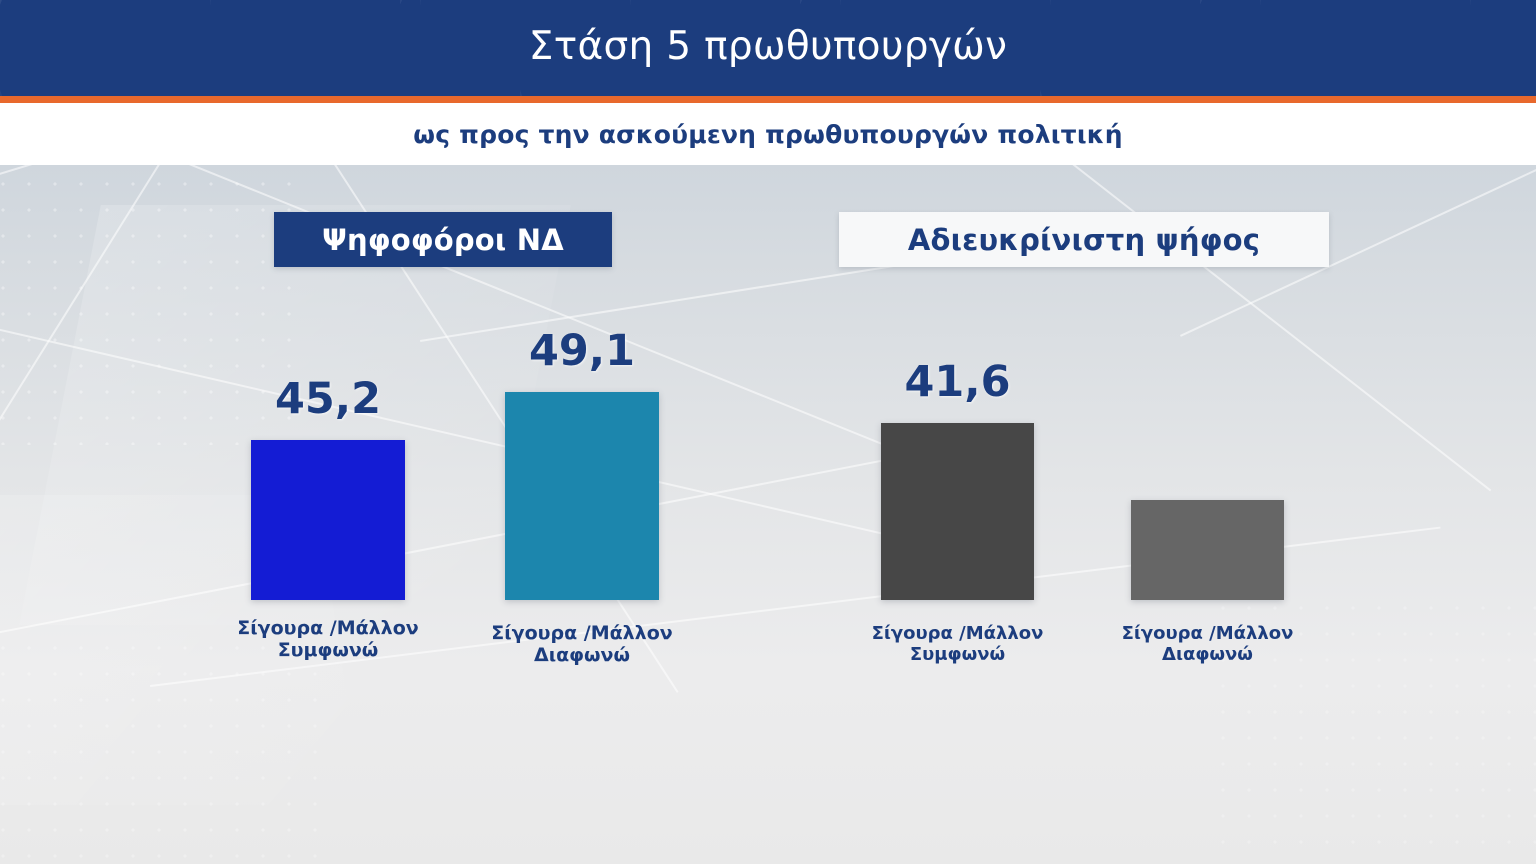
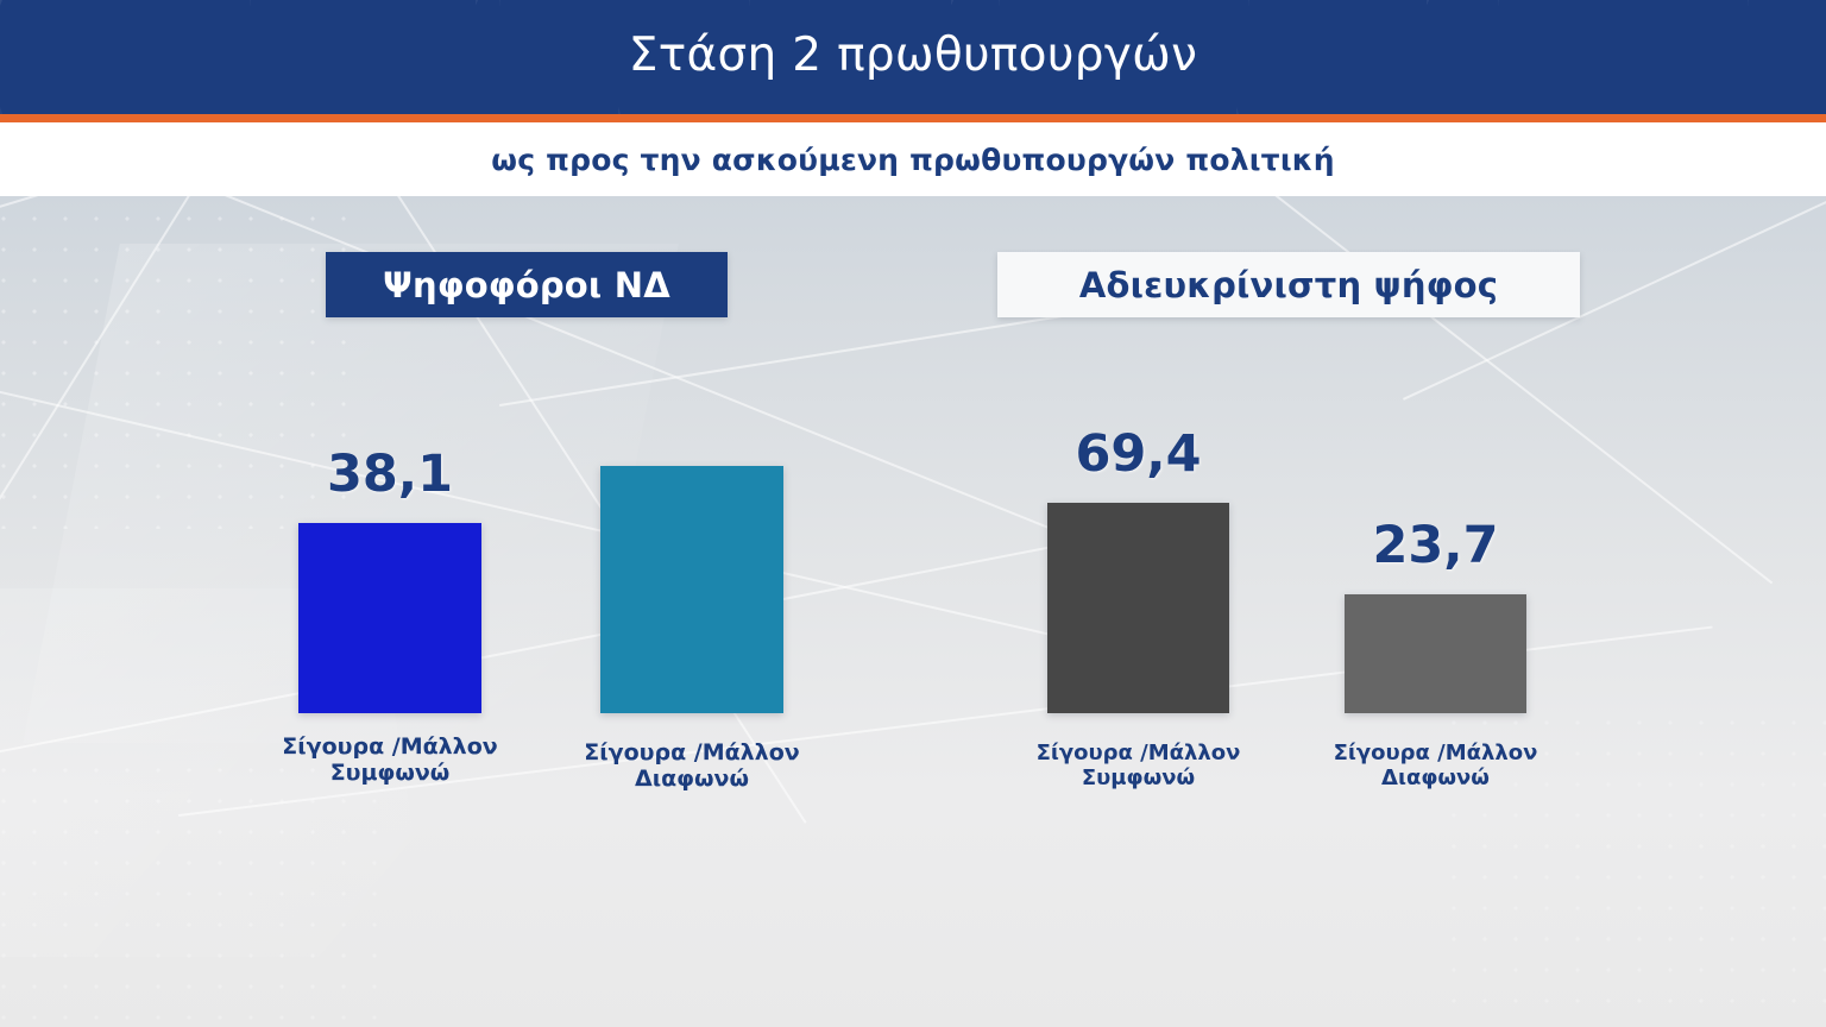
- Στάση 5 πρωθυπουργών
+ Στάση 2 πρωθυπουργών
  ως προς την ασκούμενη πρωθυπουργών πολιτική
  Ψηφοφόροι ΝΔ
  Αδιευκρίνιστη ψήφος
- 45,2
+ 38,1
  Σίγουρα /Μάλλον
  Συμφωνώ
- 49,1
  Σίγουρα /Μάλλον
  Διαφωνώ
- 41,6
+ 69,4
  Σίγουρα /Μάλλον
  Συμφωνώ
+ 23,7
  Σίγουρα /Μάλλον
  Διαφωνώ
